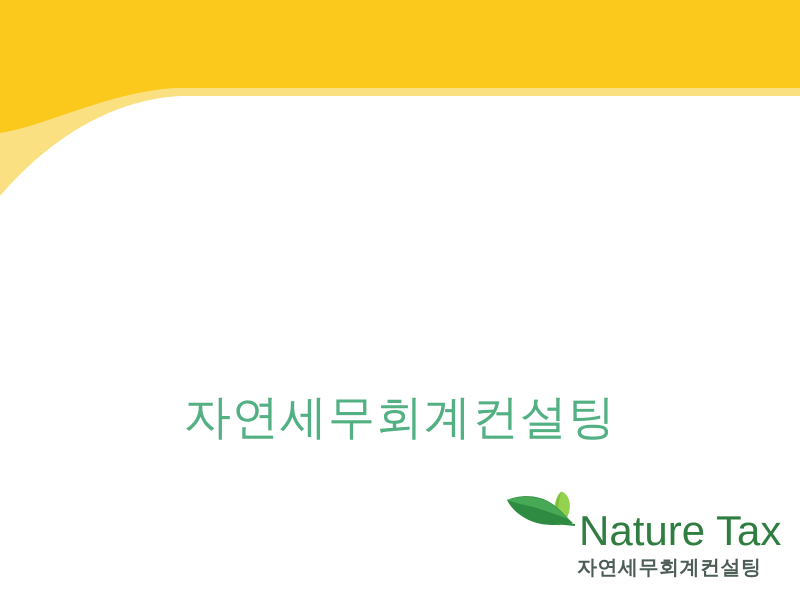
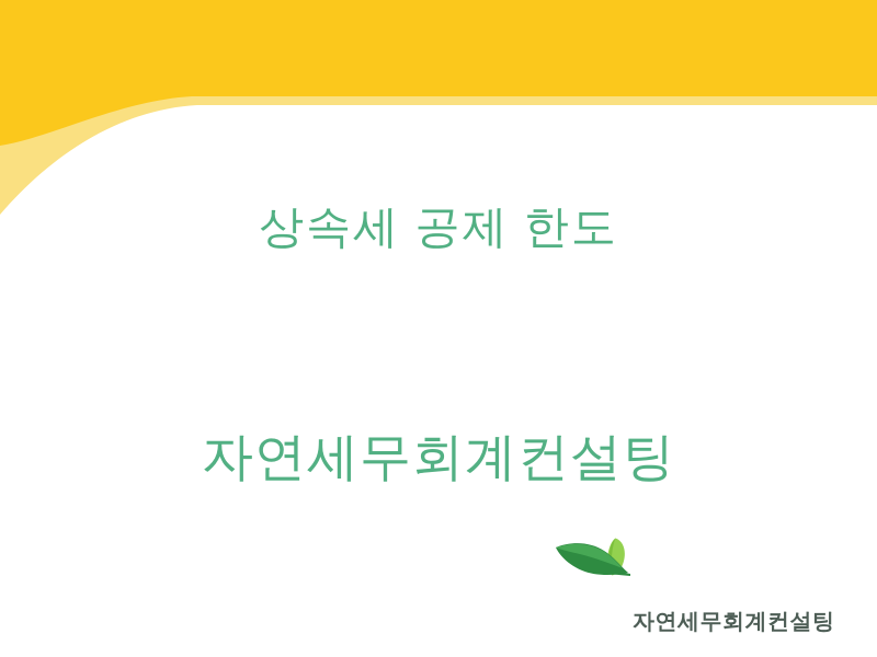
+ 상속세 공제 한도
  자연세무회계컨설팅
- Nature Tax
  자연세무회계컨설팅
